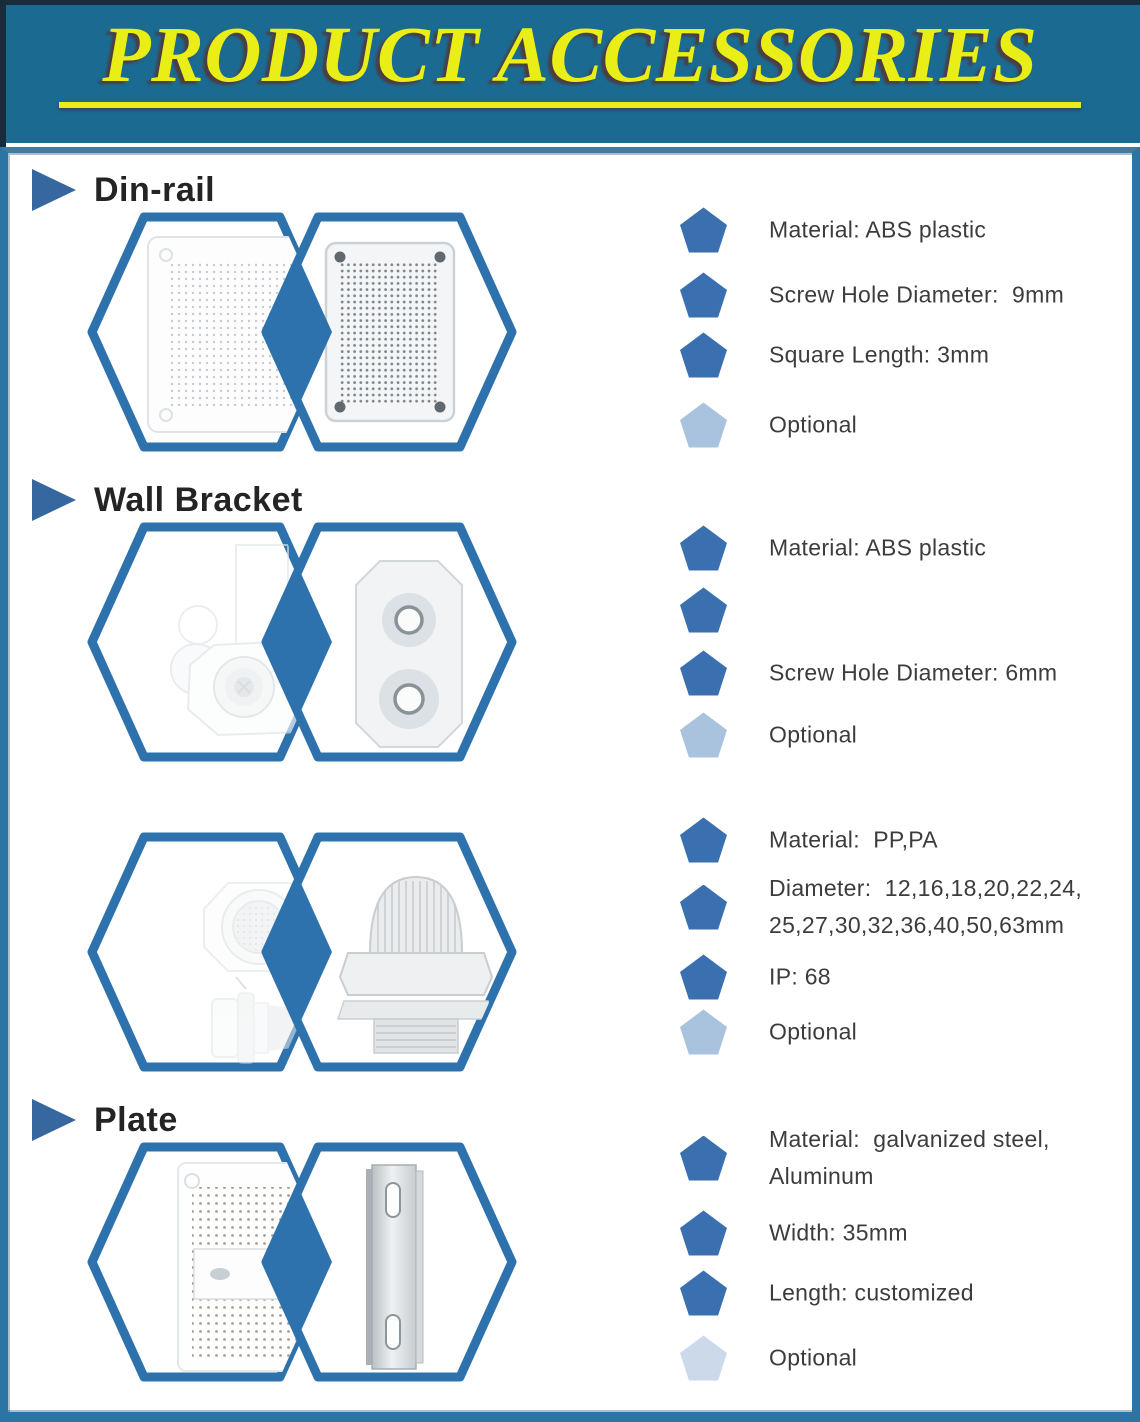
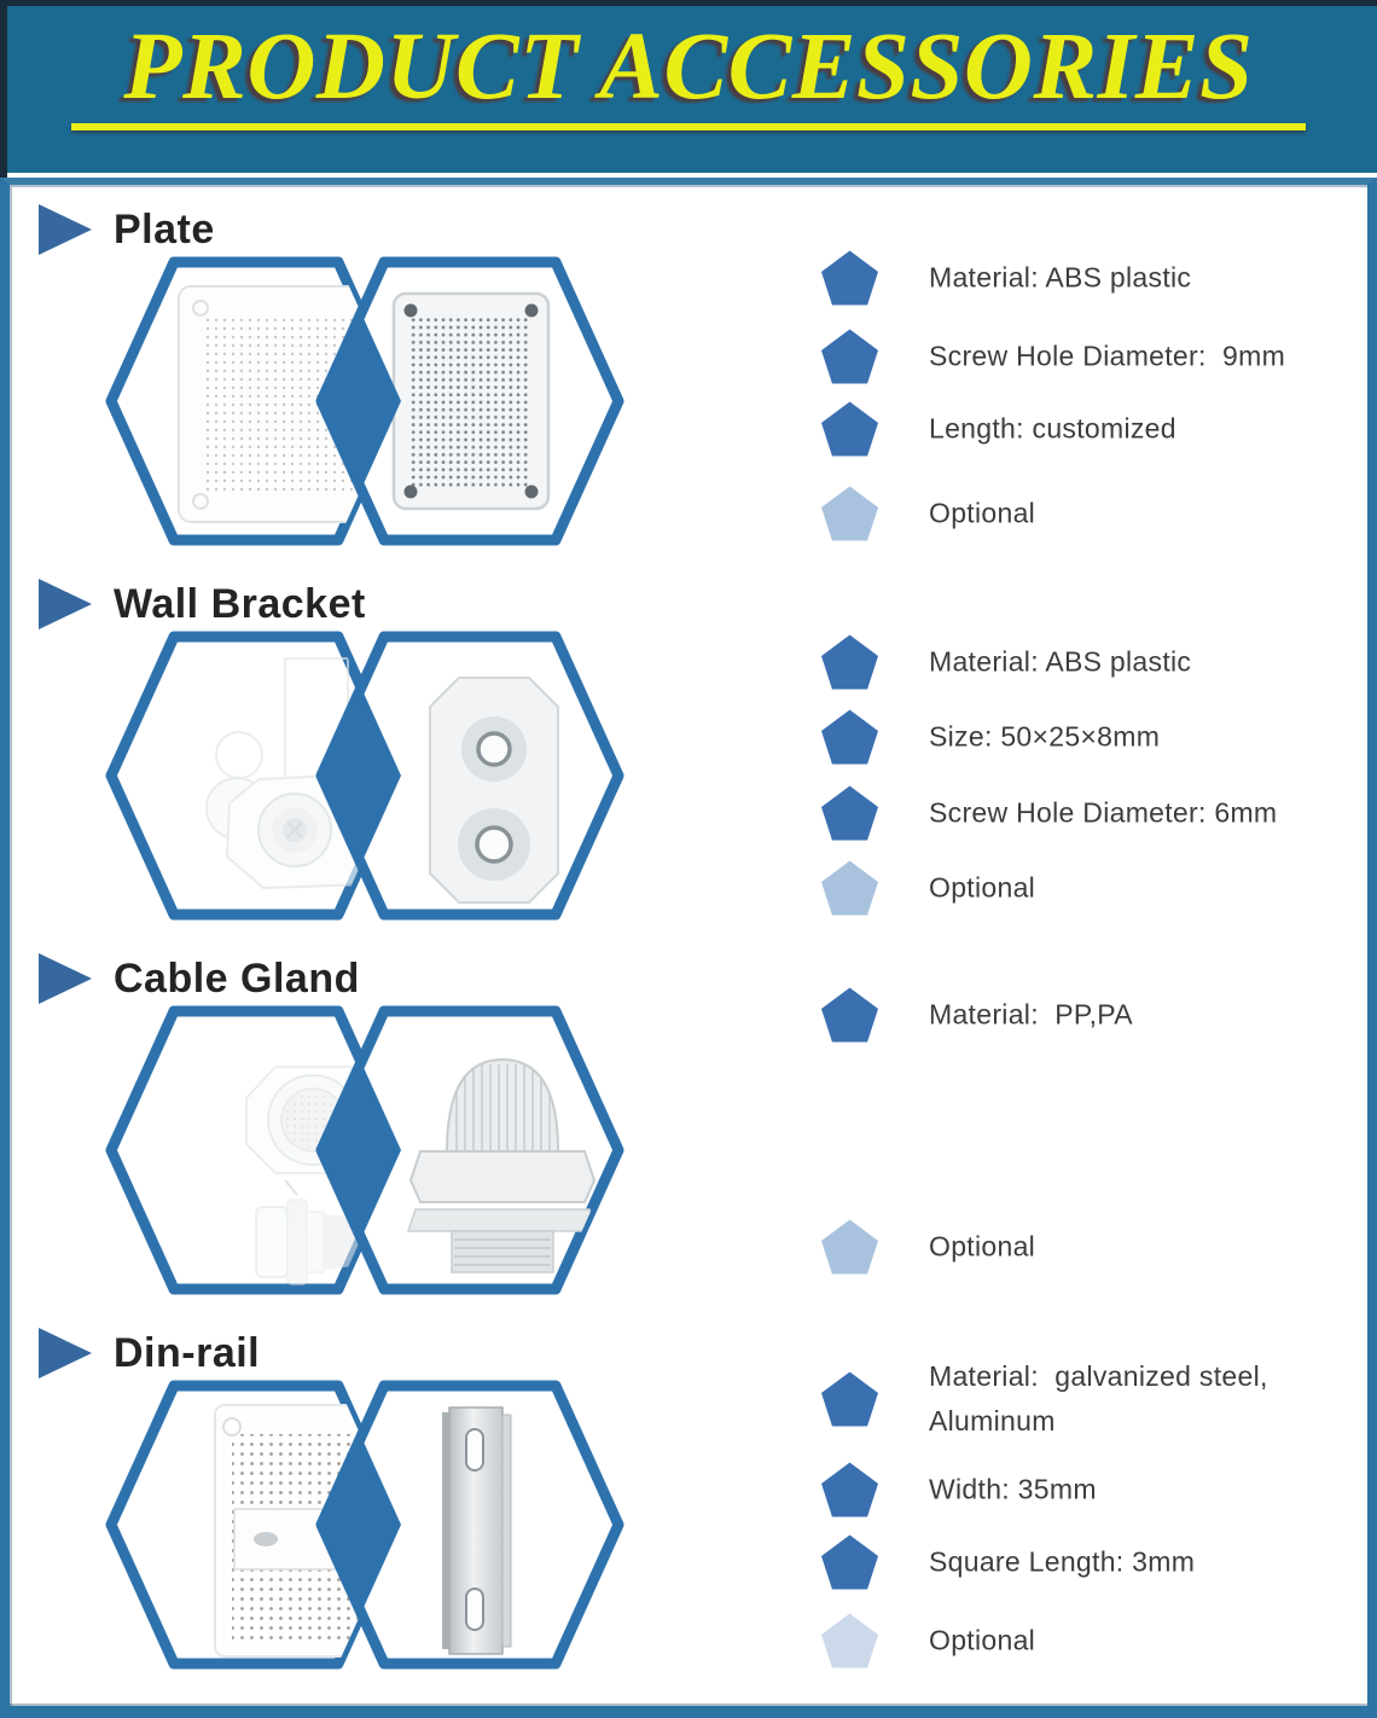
  PRODUCT ACCESSORIES
- Din-rail
+ Plate
  Material: ABS plastic
  Screw Hole Diameter: 9mm
- Square Length: 3mm
+ Length: customized
  Optional
  Wall Bracket
  Material: ABS plastic
+ Size: 50×25×8mm
  Screw Hole Diameter: 6mm
  Optional
+ Cable Gland
  Material: PP,PA
- Diameter: 12,16,18,20,22,24,
- 25,27,30,32,36,40,50,63mm
- IP: 68
  Optional
- Plate
+ Din-rail
  Material: galvanized steel,
  Aluminum
  Width: 35mm
- Length: customized
+ Square Length: 3mm
  Optional
